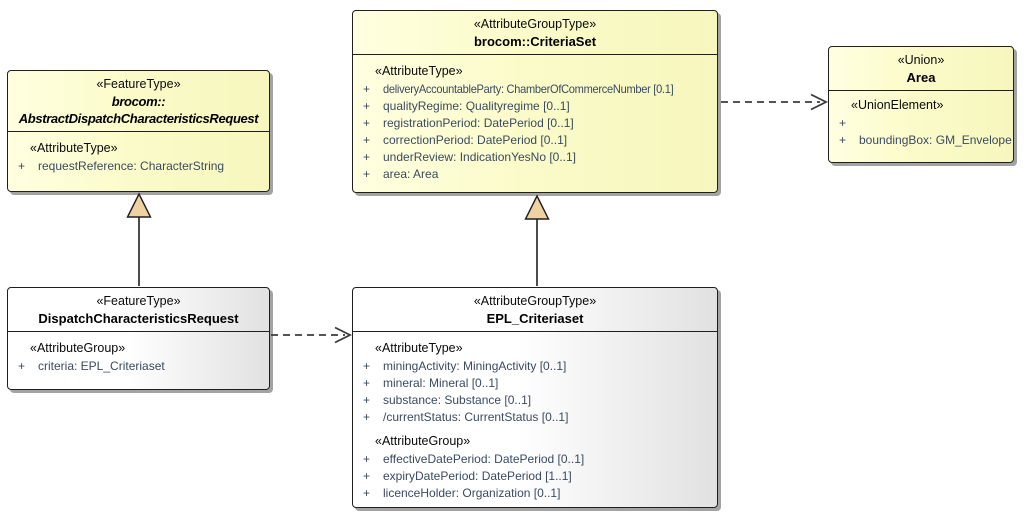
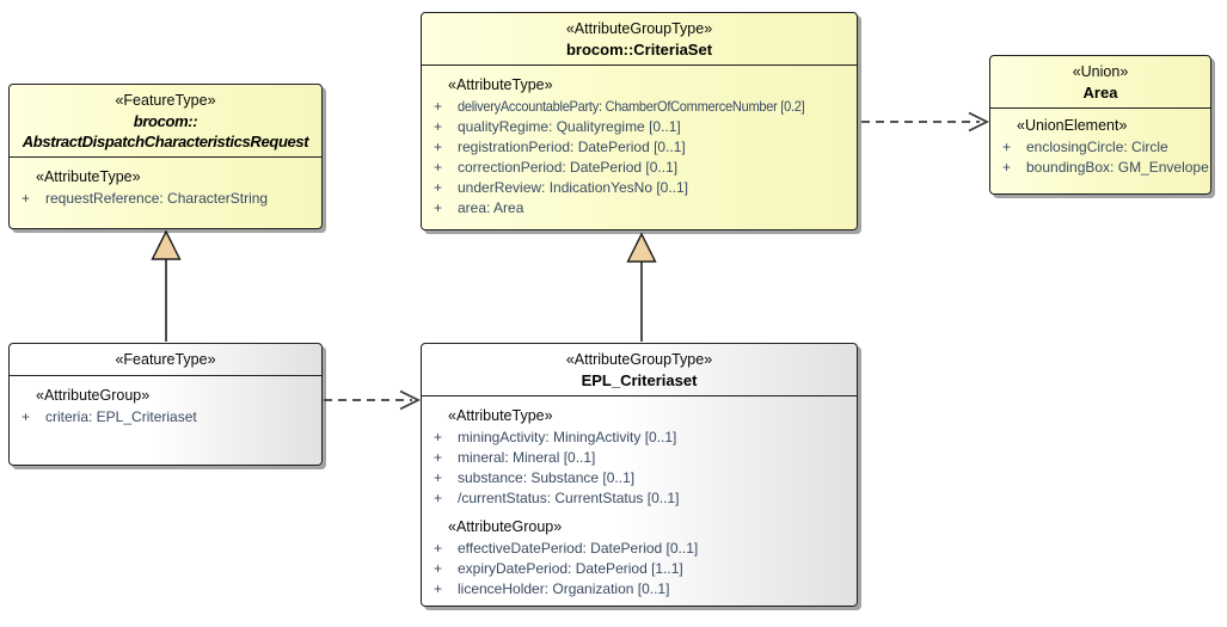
  «AttributeGroupType»
  brocom::CriteriaSet
  «AttributeType»
  +
- deliveryAccountableParty: ChamberOfCommerceNumber [0.1]
+ deliveryAccountableParty: ChamberOfCommerceNumber [0.2]
  +
  qualityRegime: Qualityregime [0..1]
  +
  registrationPeriod: DatePeriod [0..1]
  +
  correctionPeriod: DatePeriod [0..1]
  +
  underReview: IndicationYesNo [0..1]
  +
  area: Area
  «Union»
  Area
  «UnionElement»
  +
+ enclosingCircle: Circle
  +
  boundingBox: GM_Envelope
  «FeatureType»
  brocom::
  AbstractDispatchCharacteristicsRequest
  «AttributeType»
  +
  requestReference: CharacterString
  «FeatureType»
- DispatchCharacteristicsRequest
  «AttributeGroup»
  +
  criteria: EPL_Criteriaset
  «AttributeGroupType»
  EPL_Criteriaset
  «AttributeType»
  +
  miningActivity: MiningActivity [0..1]
  +
  mineral: Mineral [0..1]
  +
  substance: Substance [0..1]
  +
  /currentStatus: CurrentStatus [0..1]
  «AttributeGroup»
  +
  effectiveDatePeriod: DatePeriod [0..1]
  +
  expiryDatePeriod: DatePeriod [1..1]
  +
  licenceHolder: Organization [0..1]
